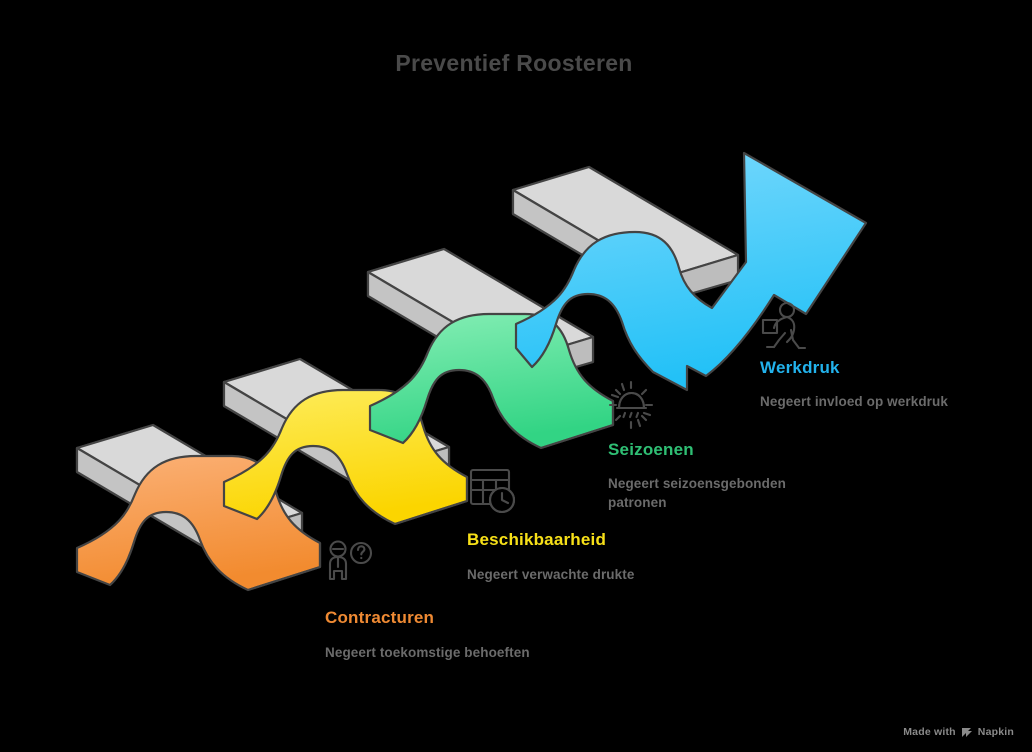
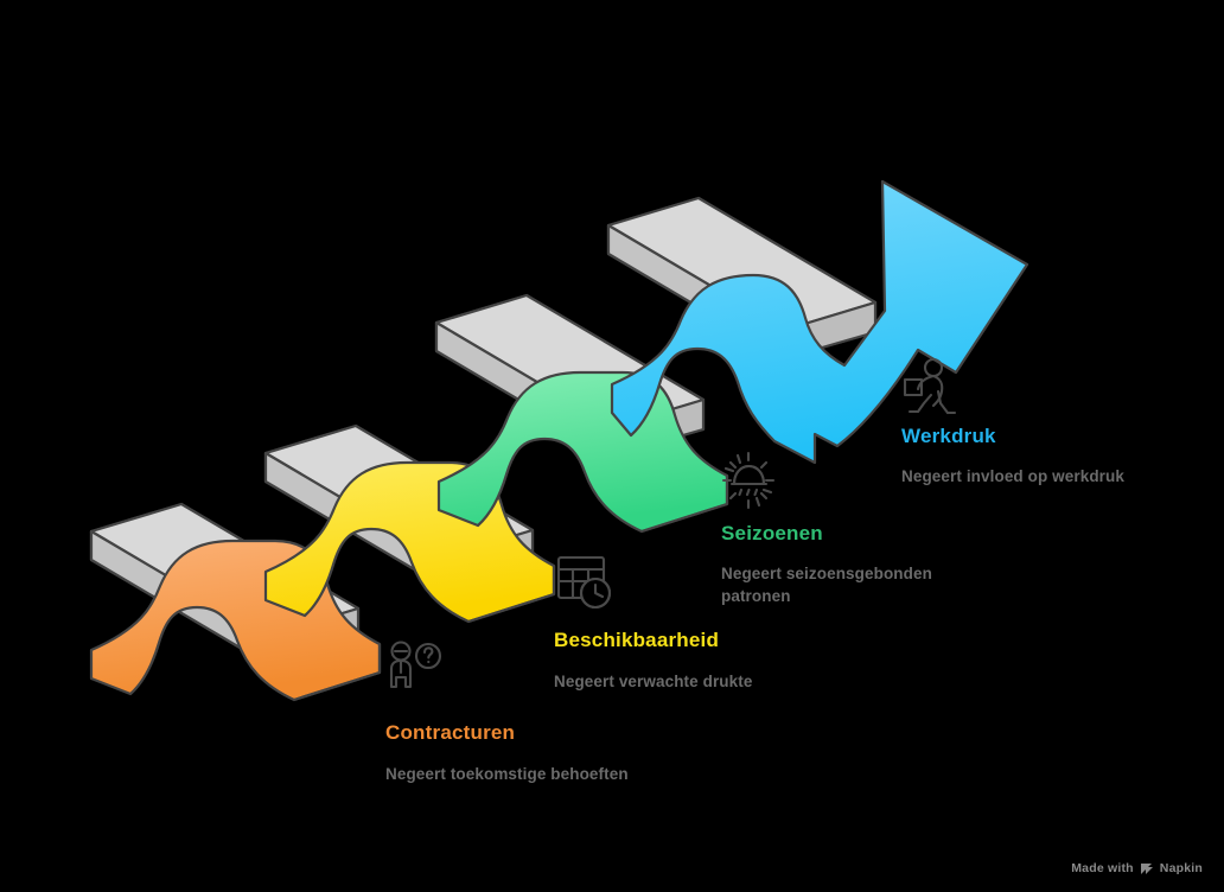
- Preventief Roosteren
  Contracturen
  Negeert toekomstige behoeften
  Beschikbaarheid
  Negeert verwachte drukte
  Seizoenen
  Negeert seizoensgebonden patronen
  Werkdruk
  Negeert invloed op werkdruk
  Made with
  Napkin
